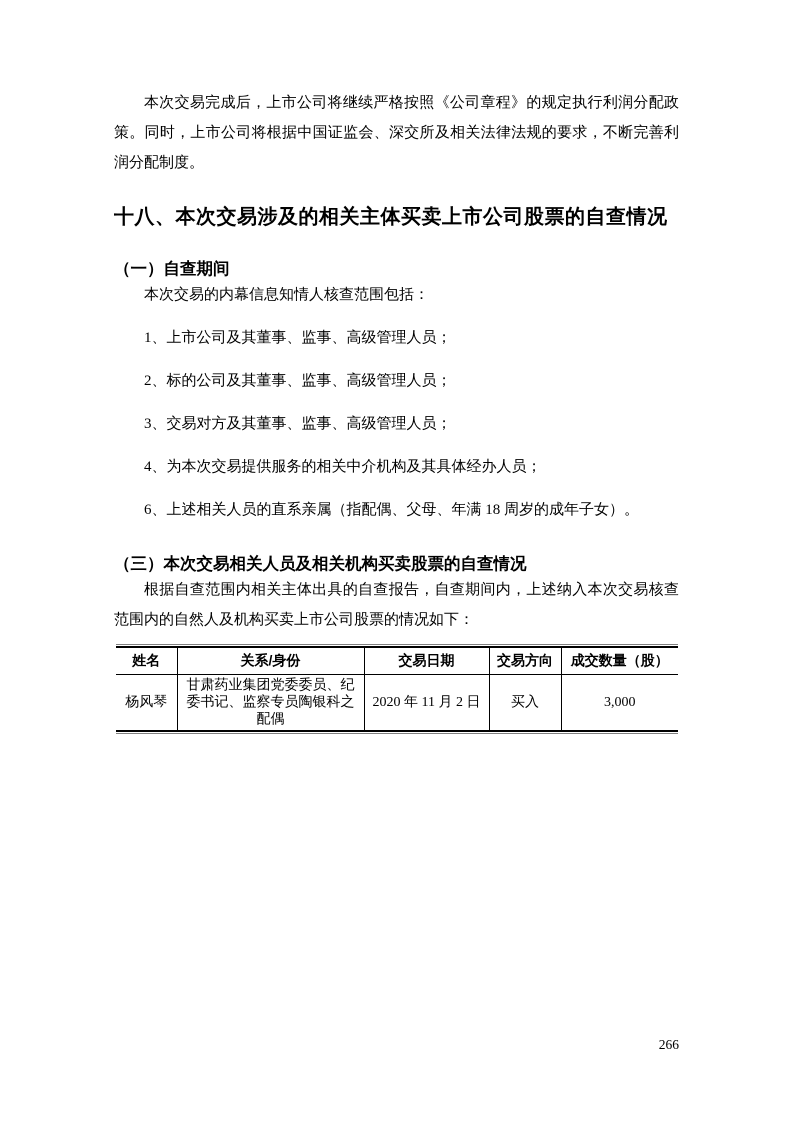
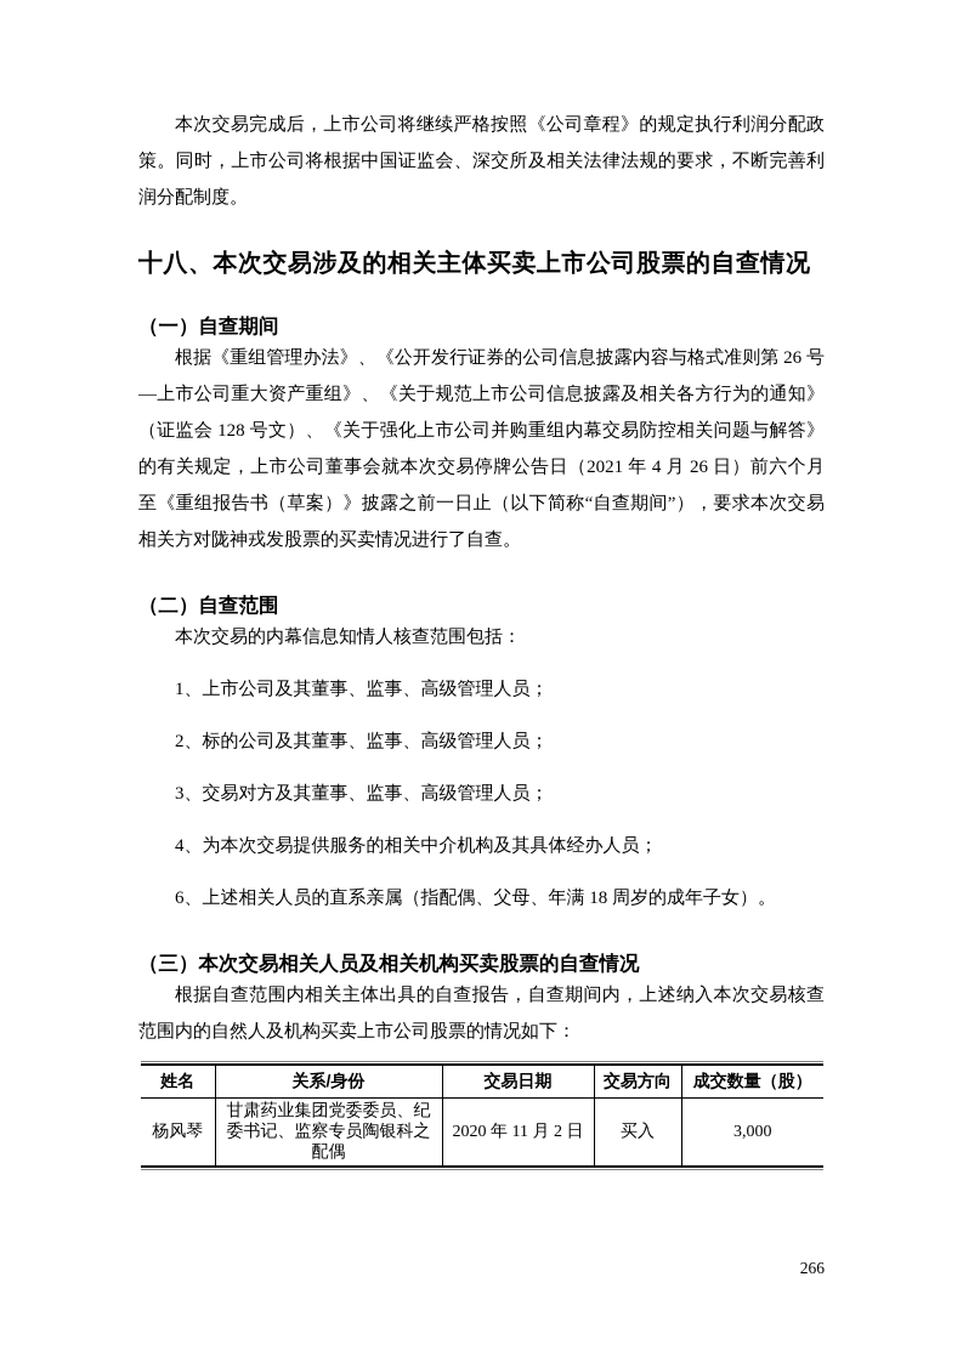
  本次交易完成后，上市公司将继续严格按照《公司章程》的规定执行利润分配政策。同时，上市公司将根据中国证监会、深交所及相关法律法规的要求，不断完善利润分配制度。
  十八、本次交易涉及的相关主体买卖上市公司股票的自查情况
  （一）自查期间
+ 根据《重组管理办法》、《公开发行证券的公司信息披露内容与格式准则第 26 号—上市公司重大资产重组》、《关于规范上市公司信息披露及相关各方行为的通知》（证监会 128 号文）、《关于强化上市公司并购重组内幕交易防控相关问题与解答》的有关规定，上市公司董事会就本次交易停牌公告日（2021 年 4 月 26 日）前六个月至《重组报告书（草案）》披露之前一日止（以下简称“自查期间”），要求本次交易相关方对陇神戎发股票的买卖情况进行了自查。
+ （二）自查范围
  本次交易的内幕信息知情人核查范围包括：
  1、上市公司及其董事、监事、高级管理人员；
  2、标的公司及其董事、监事、高级管理人员；
  3、交易对方及其董事、监事、高级管理人员；
  4、为本次交易提供服务的相关中介机构及其具体经办人员；
  6、上述相关人员的直系亲属（指配偶、父母、年满 18 周岁的成年子女）。
  （三）本次交易相关人员及相关机构买卖股票的自查情况
  根据自查范围内相关主体出具的自查报告，自查期间内，上述纳入本次交易核查范围内的自然人及机构买卖上市公司股票的情况如下：
  姓名	关系/身份	交易日期	交易方向	成交数量（股）
  杨风琴	甘肃药业集团党委委员、纪委书记、监察专员陶银科之配偶	2020 年 11 月 2 日	买入	3,000
  266
